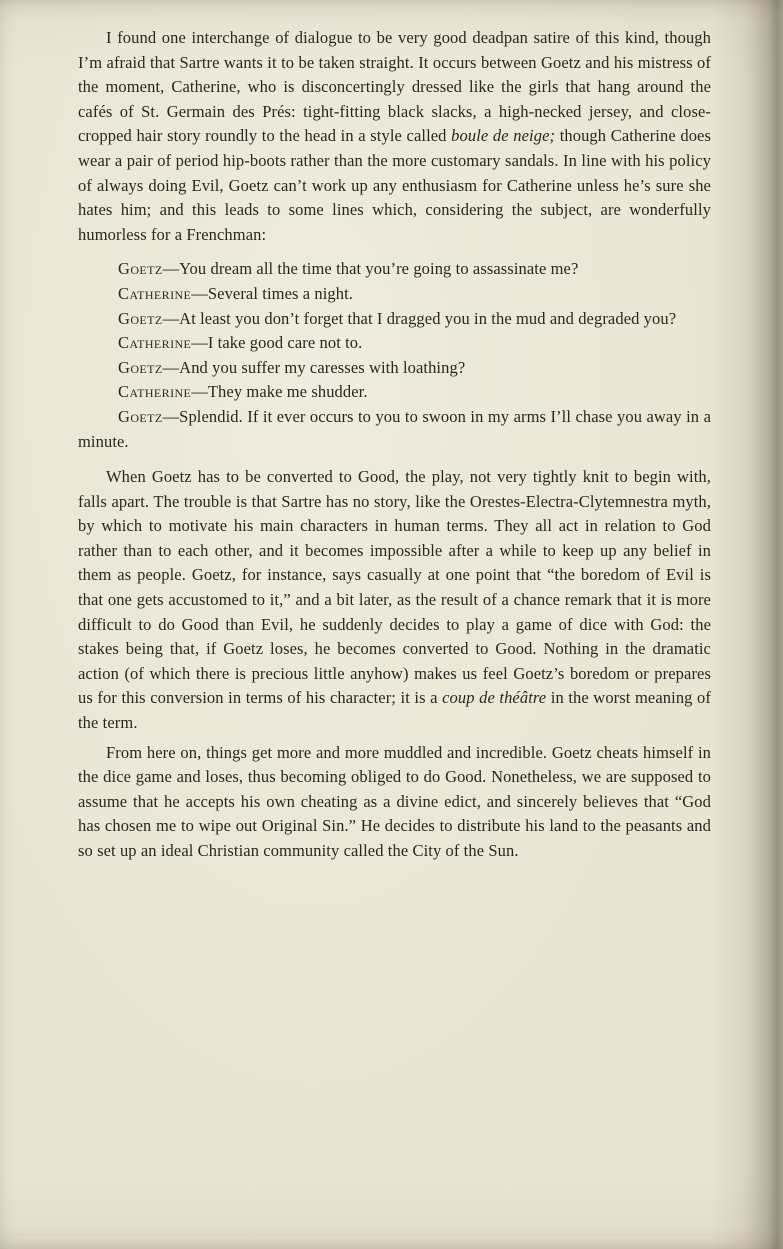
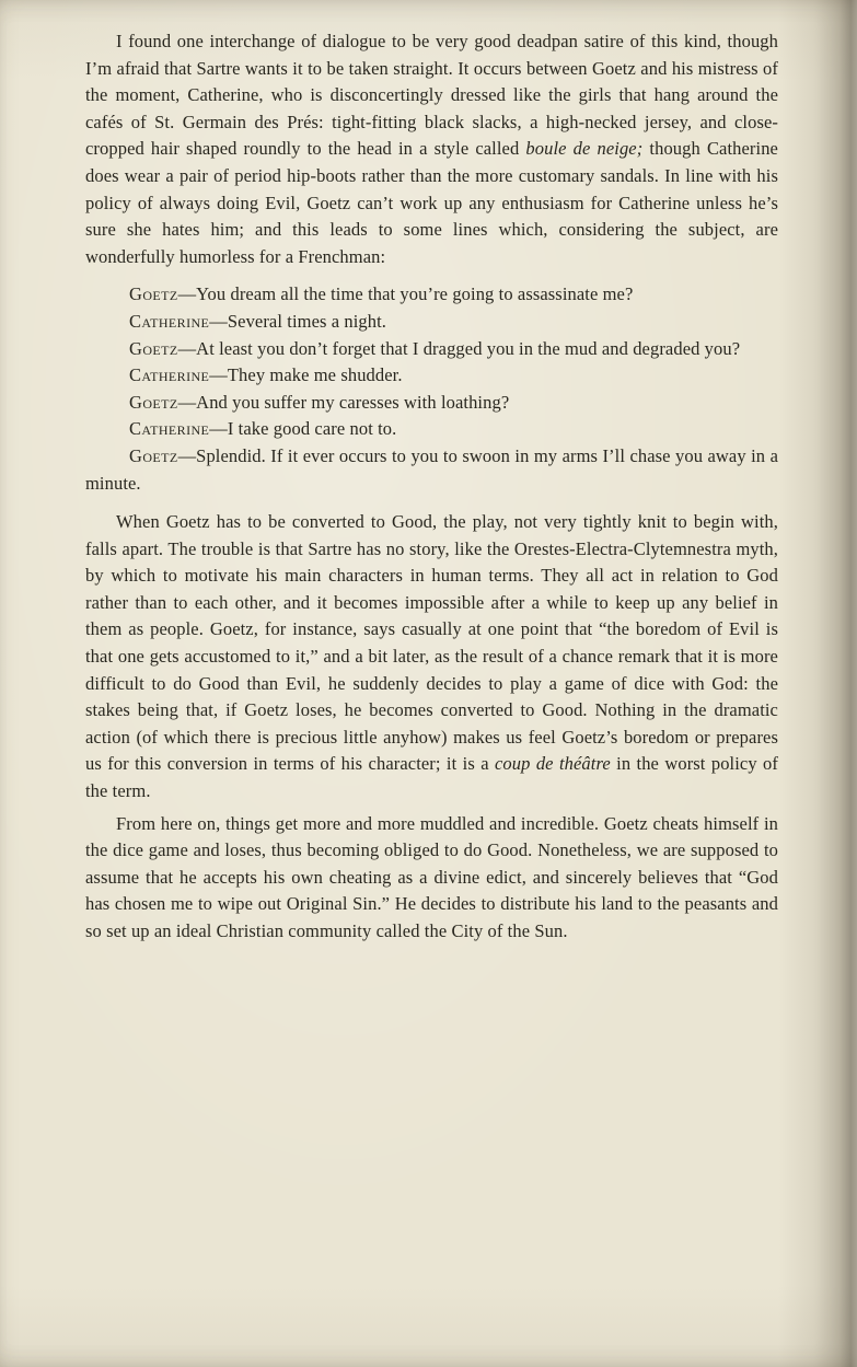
- I found one interchange of dialogue to be very good deadpan satire of this kind, though I’m afraid that Sartre wants it to be taken straight. It occurs between Goetz and his mistress of the moment, Catherine, who is disconcertingly dressed like the girls that hang around the cafés of St. Germain des Prés: tight-fitting black slacks, a high-necked jersey, and close-cropped hair story roundly to the head in a style called boule de neige; though Catherine does wear a pair of period hip-boots rather than the more customary sandals. In line with his policy of always doing Evil, Goetz can’t work up any enthusiasm for Catherine unless he’s sure she hates him; and this leads to some lines which, considering the subject, are wonderfully humorless for a Frenchman:
+ I found one interchange of dialogue to be very good deadpan satire of this kind, though I’m afraid that Sartre wants it to be taken straight. It occurs between Goetz and his mistress of the moment, Catherine, who is disconcertingly dressed like the girls that hang around the cafés of St. Germain des Prés: tight-fitting black slacks, a high-necked jersey, and close-cropped hair shaped roundly to the head in a style called boule de neige; though Catherine does wear a pair of period hip-boots rather than the more customary sandals. In line with his policy of always doing Evil, Goetz can’t work up any enthusiasm for Catherine unless he’s sure she hates him; and this leads to some lines which, considering the subject, are wonderfully humorless for a Frenchman:
  Goetz—You dream all the time that you’re going to assassinate me?
  Catherine—Several times a night.
  Goetz—At least you don’t forget that I dragged you in the mud and degraded you?
- Catherine—I take good care not to.
+ Catherine—They make me shudder.
  Goetz—And you suffer my caresses with loathing?
- Catherine—They make me shudder.
+ Catherine—I take good care not to.
  Goetz—Splendid. If it ever occurs to you to swoon in my arms I’ll chase you away in a minute.
- When Goetz has to be converted to Good, the play, not very tightly knit to begin with, falls apart. The trouble is that Sartre has no story, like the Orestes-Electra-Clytemnestra myth, by which to motivate his main characters in human terms. They all act in relation to God rather than to each other, and it becomes impossible after a while to keep up any belief in them as people. Goetz, for instance, says casually at one point that “the boredom of Evil is that one gets accustomed to it,” and a bit later, as the result of a chance remark that it is more difficult to do Good than Evil, he suddenly decides to play a game of dice with God: the stakes being that, if Goetz loses, he becomes converted to Good. Nothing in the dramatic action (of which there is precious little anyhow) makes us feel Goetz’s boredom or prepares us for this conversion in terms of his character; it is a coup de théâtre in the worst meaning of the term.
+ When Goetz has to be converted to Good, the play, not very tightly knit to begin with, falls apart. The trouble is that Sartre has no story, like the Orestes-Electra-Clytemnestra myth, by which to motivate his main characters in human terms. They all act in relation to God rather than to each other, and it becomes impossible after a while to keep up any belief in them as people. Goetz, for instance, says casually at one point that “the boredom of Evil is that one gets accustomed to it,” and a bit later, as the result of a chance remark that it is more difficult to do Good than Evil, he suddenly decides to play a game of dice with God: the stakes being that, if Goetz loses, he becomes converted to Good. Nothing in the dramatic action (of which there is precious little anyhow) makes us feel Goetz’s boredom or prepares us for this conversion in terms of his character; it is a coup de théâtre in the worst policy of the term.
  From here on, things get more and more muddled and incredible. Goetz cheats himself in the dice game and loses, thus becoming obliged to do Good. Nonetheless, we are supposed to assume that he accepts his own cheating as a divine edict, and sincerely believes that “God has chosen me to wipe out Original Sin.” He decides to distribute his land to the peasants and so set up an ideal Christian community called the City of the Sun.
